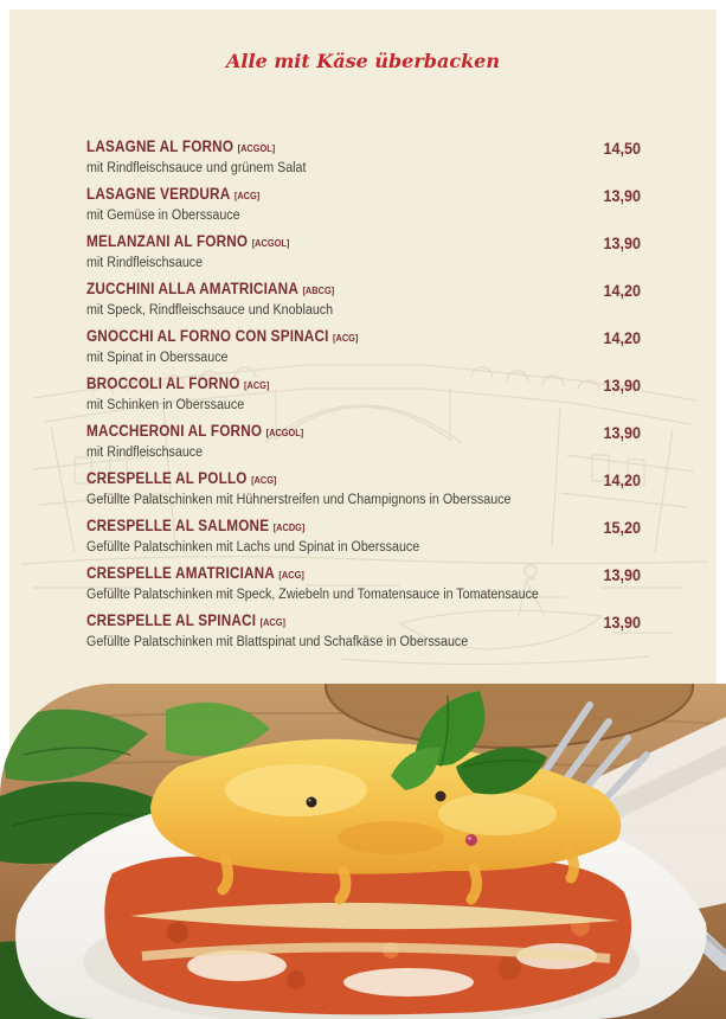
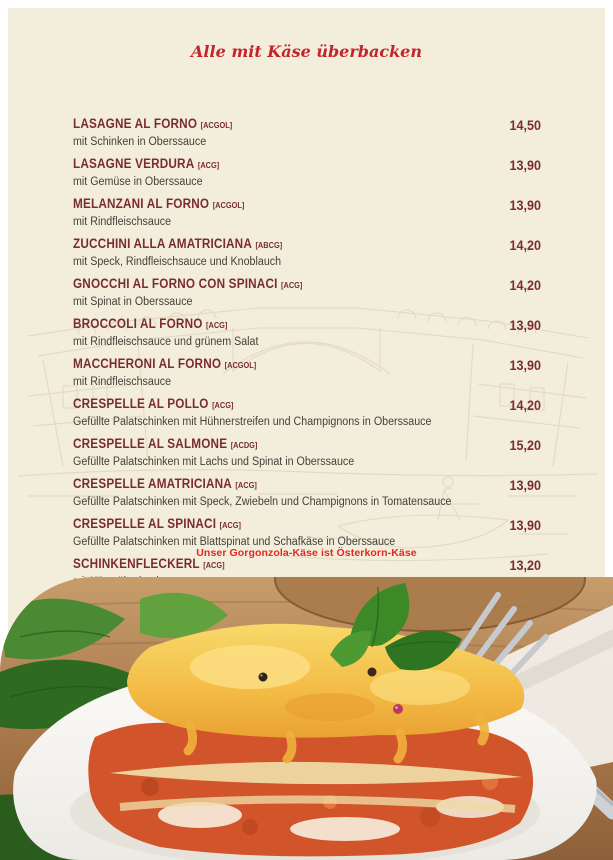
  Alle mit Käse überbacken
  LASAGNE AL FORNO [ACGOL]
  14,50
- mit Rindfleischsauce und grünem Salat
+ mit Schinken in Oberssauce
  LASAGNE VERDURA [ACG]
  13,90
  mit Gemüse in Oberssauce
  MELANZANI AL FORNO [ACGOL]
  13,90
  mit Rindfleischsauce
  ZUCCHINI ALLA AMATRICIANA [ABCG]
  14,20
  mit Speck, Rindfleischsauce und Knoblauch
  GNOCCHI AL FORNO CON SPINACI [ACG]
  14,20
  mit Spinat in Oberssauce
  BROCCOLI AL FORNO [ACG]
  13,90
- mit Schinken in Oberssauce
+ mit Rindfleischsauce und grünem Salat
  MACCHERONI AL FORNO [ACGOL]
  13,90
  mit Rindfleischsauce
  CRESPELLE AL POLLO [ACG]
  14,20
  Gefüllte Palatschinken mit Hühnerstreifen und Champignons in Oberssauce
  CRESPELLE AL SALMONE [ACDG]
  15,20
  Gefüllte Palatschinken mit Lachs und Spinat in Oberssauce
  CRESPELLE AMATRICIANA [ACG]
  13,90
- Gefüllte Palatschinken mit Speck, Zwiebeln und Tomatensauce in Tomatensauce
+ Gefüllte Palatschinken mit Speck, Zwiebeln und Champignons in Tomatensauce
  CRESPELLE AL SPINACI [ACG]
  13,90
  Gefüllte Palatschinken mit Blattspinat und Schafkäse in Oberssauce
+ SCHINKENFLECKERL [ACG]
+ 13,20
+ Unser Gorgonzola-Käse ist Österkorn-Käse
